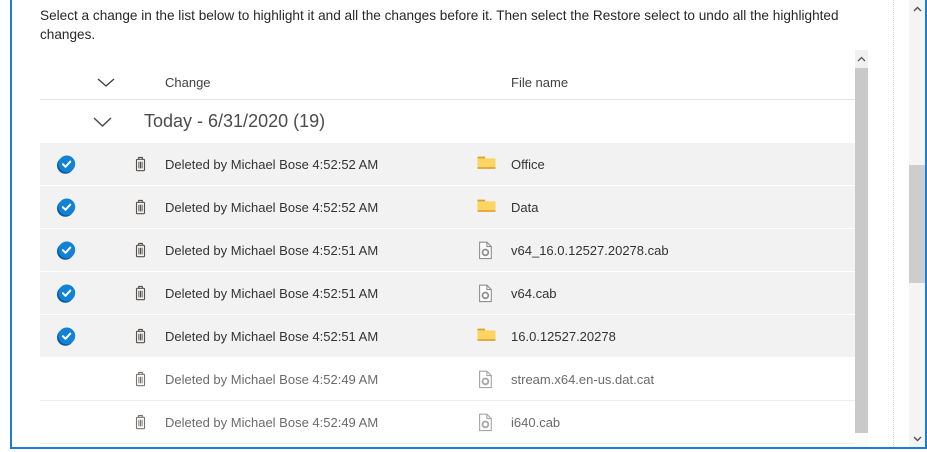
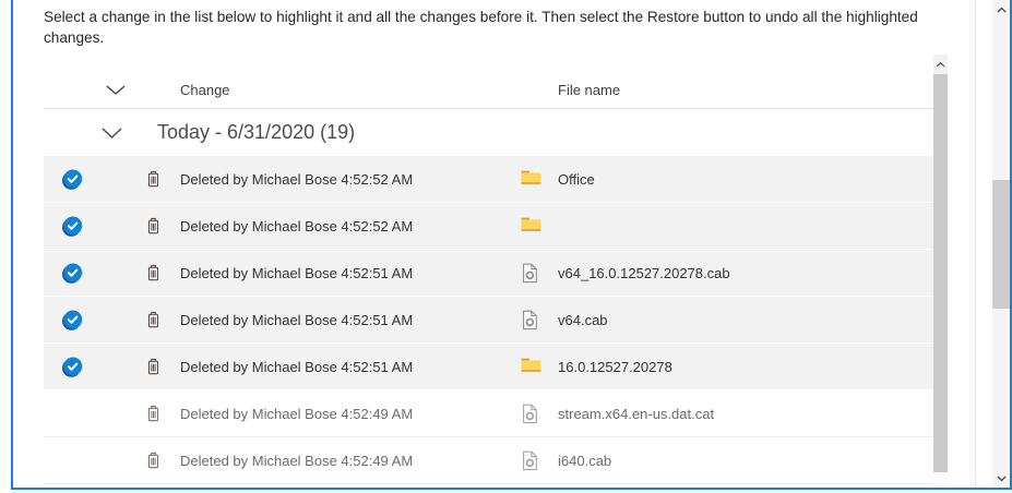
- Select a change in the list below to highlight it and all the changes before it. Then select the Restore select to undo all the highlighted changes.
+ Select a change in the list below to highlight it and all the changes before it. Then select the Restore button to undo all the highlighted changes.
  Change
  File name
  Today - 6/31/2020 (19)
  Deleted by Michael Bose 4:52:52 AM
  Office
  Deleted by Michael Bose 4:52:52 AM
- Data
  Deleted by Michael Bose 4:52:51 AM
  v64_16.0.12527.20278.cab
  Deleted by Michael Bose 4:52:51 AM
  v64.cab
  Deleted by Michael Bose 4:52:51 AM
  16.0.12527.20278
  Deleted by Michael Bose 4:52:49 AM
  stream.x64.en-us.dat.cat
  Deleted by Michael Bose 4:52:49 AM
  i640.cab
